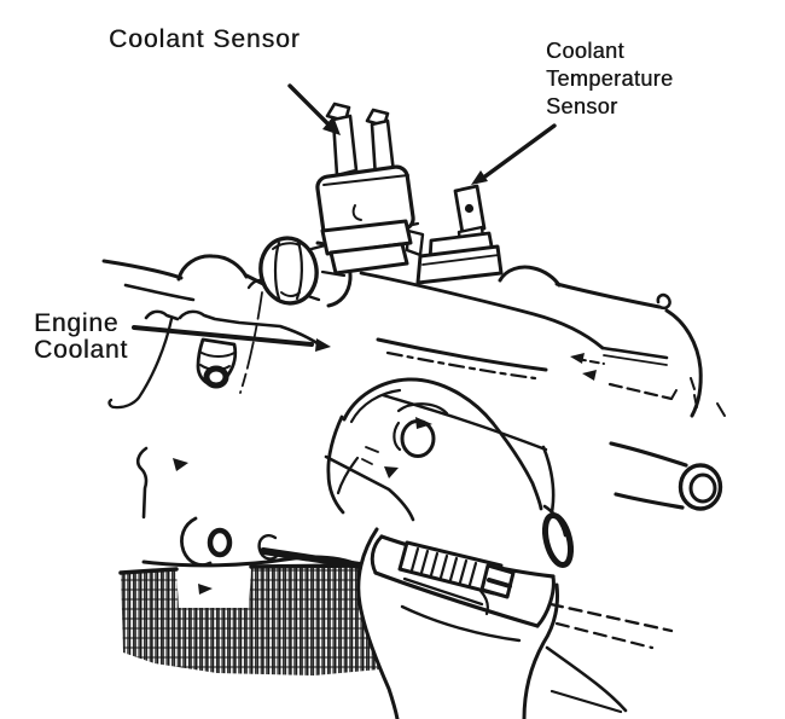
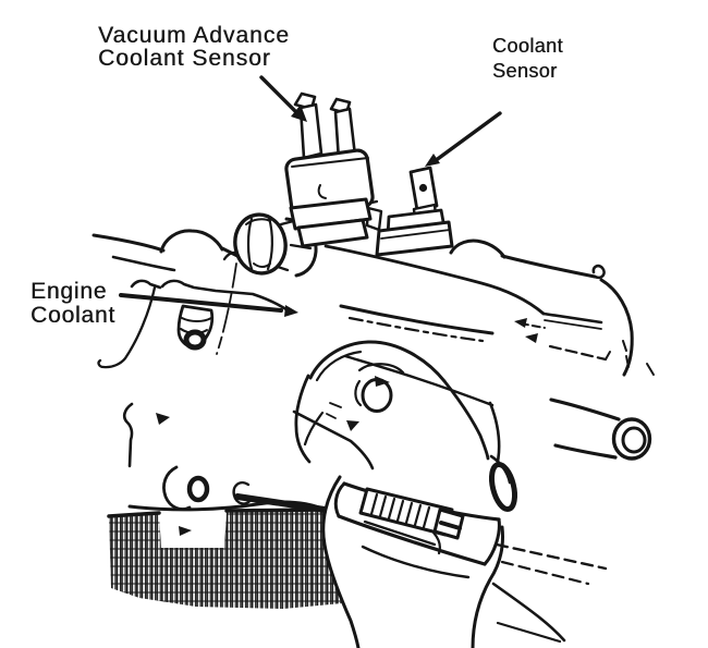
+ Vacuum Advance
  Coolant Sensor
  Coolant
- Temperature
  Sensor
  Engine
  Coolant
